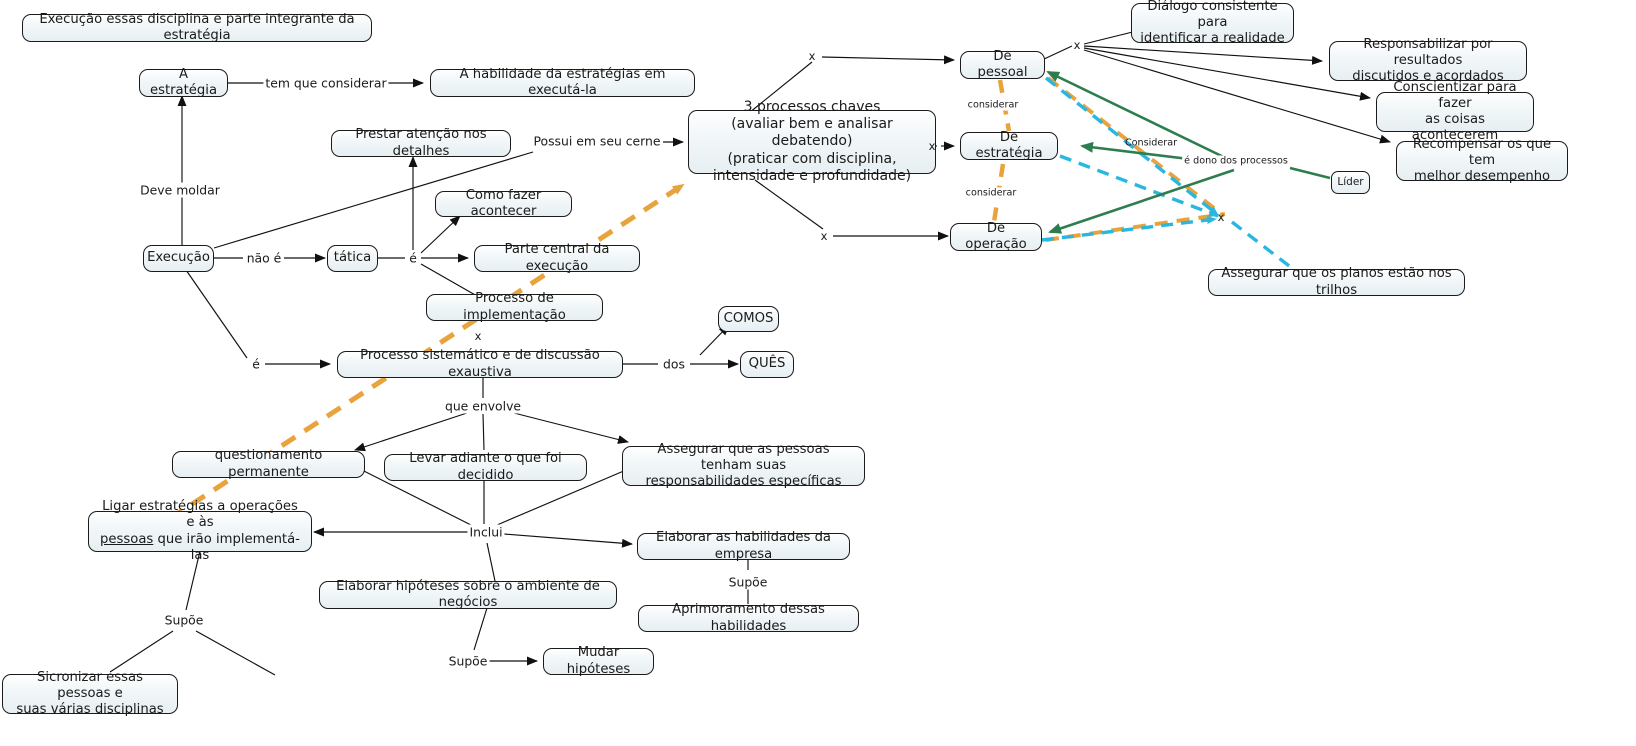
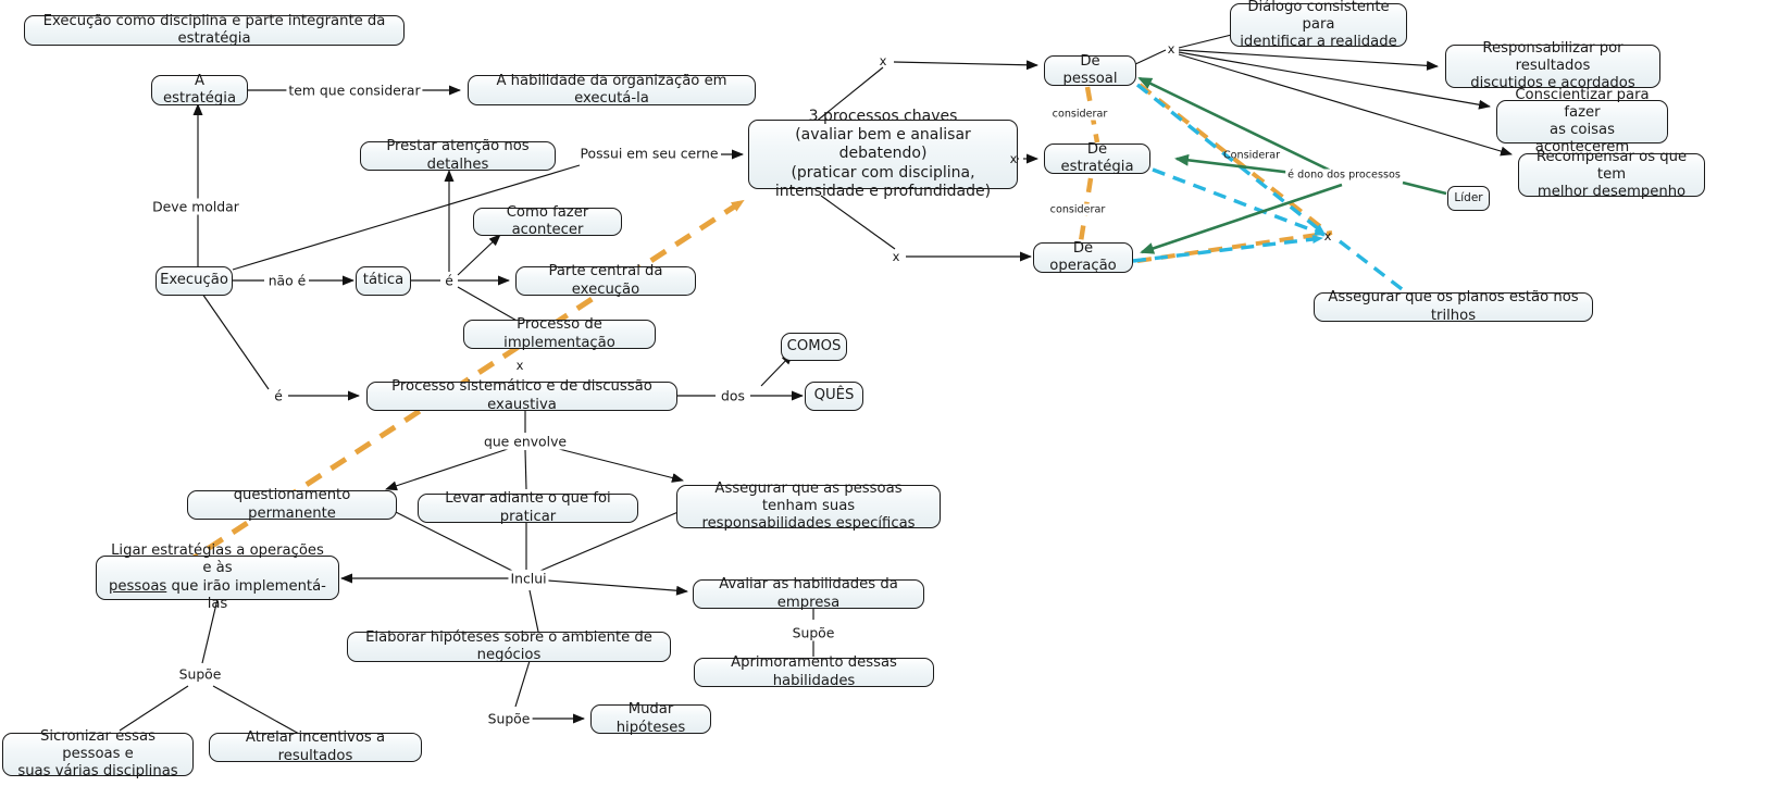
- Execução essas disciplina e parte integrante da estratégia
+ Execução como disciplina e parte integrante da estratégia
  A estratégia
- A habilidade da estratégias em executá-la
+ A habilidade da organização em executá-la
  Prestar atenção nos detalhes
  Como fazer acontecer
  Execução
  tática
  Parte central da execução
  Processo de implementação
  Processo sistemático e de discussão exaustiva
  COMOS
  QUÊS
  3 processos chaves
  (avaliar bem e analisar debatendo)
  (praticar com disciplina,
  intensidade e profundidade)
  De pessoal
  De estratégia
  De operação
  Diálogo consistente para
  identificar a realidade
  Responsabilizar por resultados
  discutidos e acordados
  Conscientizar para fazer
  as coisas acontecerem
  Recompensar os que tem
  melhor desempenho
  Líder
  Assegurar que os planos estão nos trilhos
  questionamento permanente
- Levar adiante o que foi decidido
+ Levar adiante o que foi praticar
  Assegurar que as pessoas tenham suas
  responsabilidades específicas
  Ligar estratégias a operações e às
  pessoas que irão implementá-las
- Elaborar as habilidades da empresa
+ Avaliar as habilidades da empresa
  Elaborar hipóteses sobre o ambiente de negócios
  Aprimoramento dessas habilidades
  Mudar hipóteses
  Sicronizar essas pessoas e
  suas várias disciplinas
+ Atrelar incentivos a resultados
  tem que considerar
  Deve moldar
  não é
  é
  Possui em seu cerne
  é
  dos
  que envolve
  Inclui
  Supõe
  Supõe
  Supõe
  considerar
  considerar
  Considerar
  é dono dos processos
  x
  x
  x
  x
  x
  x
